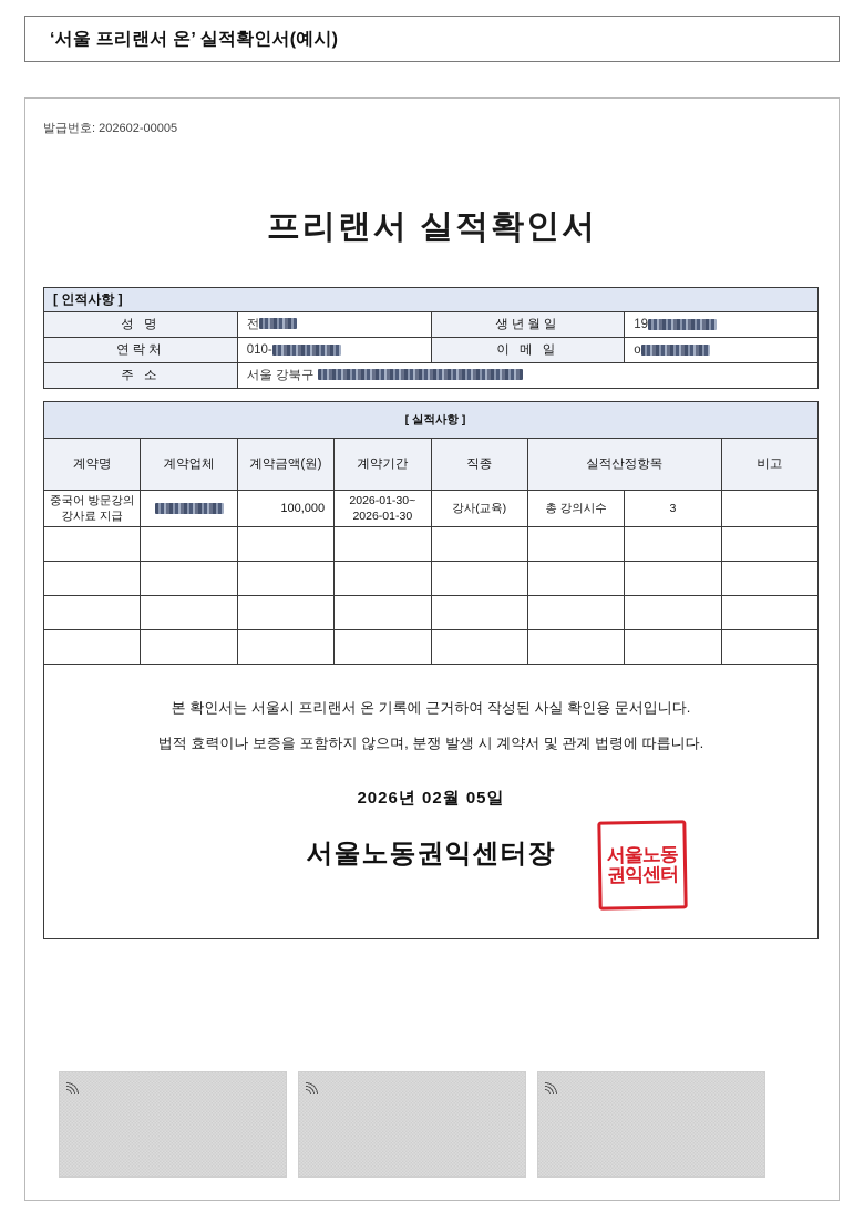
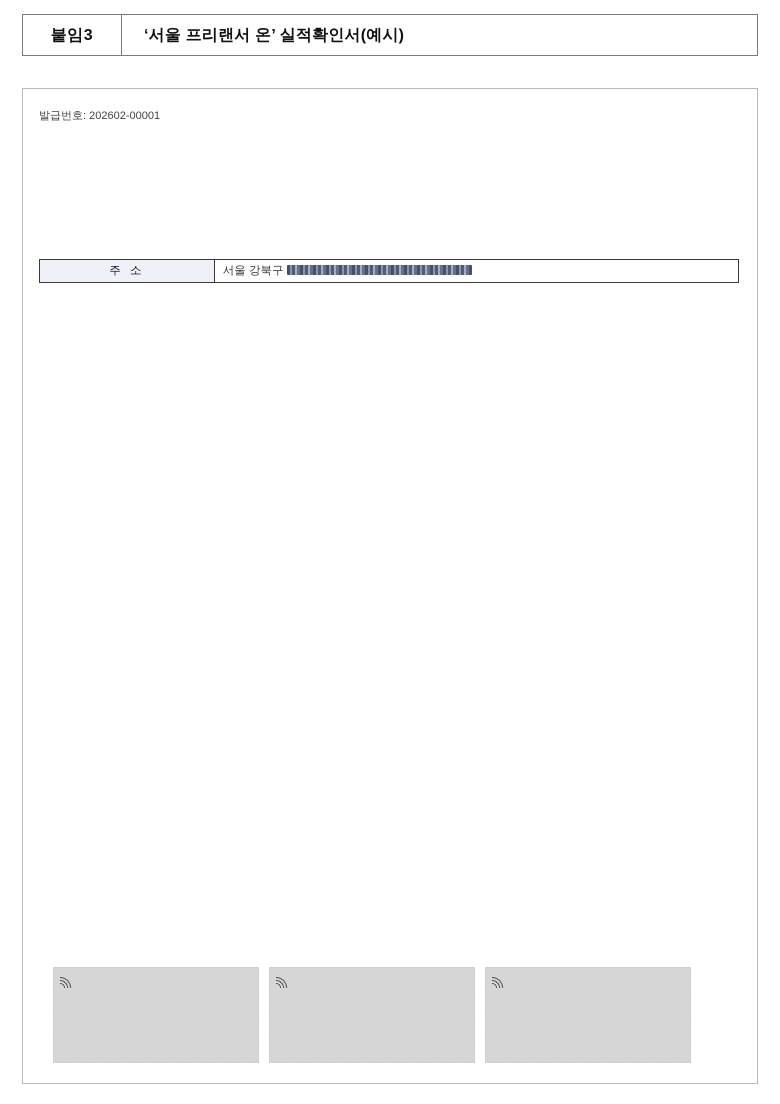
+ 붙임3
  ‘서울 프리랜서 온’ 실적확인서(예시)
- 발급번호: 202602-00005
+ 발급번호: 202602-00001
- 프리랜서 실적확인서
- [ 인적사항 ]
- 성 명	전	생년월일	19
- 연락처	010-	이 메 일	o
  주 소	서울 강북구
- [ 실적사항 ]
- 계약명	계약업체	계약금액(원)	계약기간	직종	실적산정항목	비고
- 중국어 방문강의 강사료 지급		100,000	2026-01-30~ 2026-01-30	강사(교육)	총 강의시수	3
- 본 확인서는 서울시 프리랜서 온 기록에 근거하여 작성된 사실 확인용 문서입니다.
- 법적 효력이나 보증을 포함하지 않으며, 분쟁 발생 시 계약서 및 관계 법령에 따릅니다.
- 2026년 02월 05일
- 서울노동권익센터장
- 서울노동
- 권익센터
